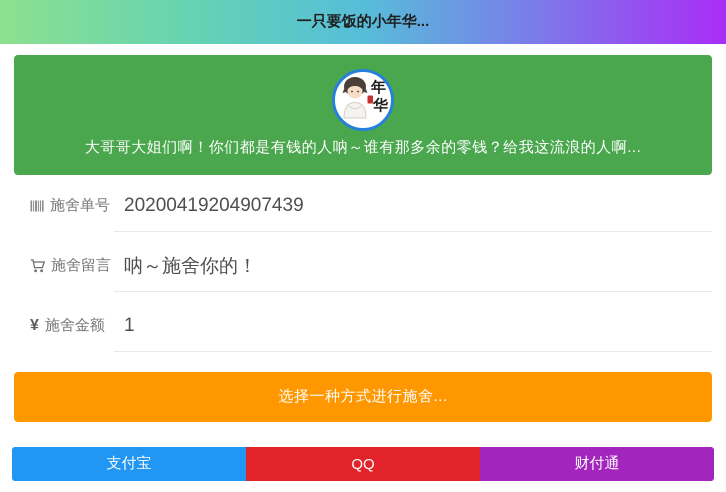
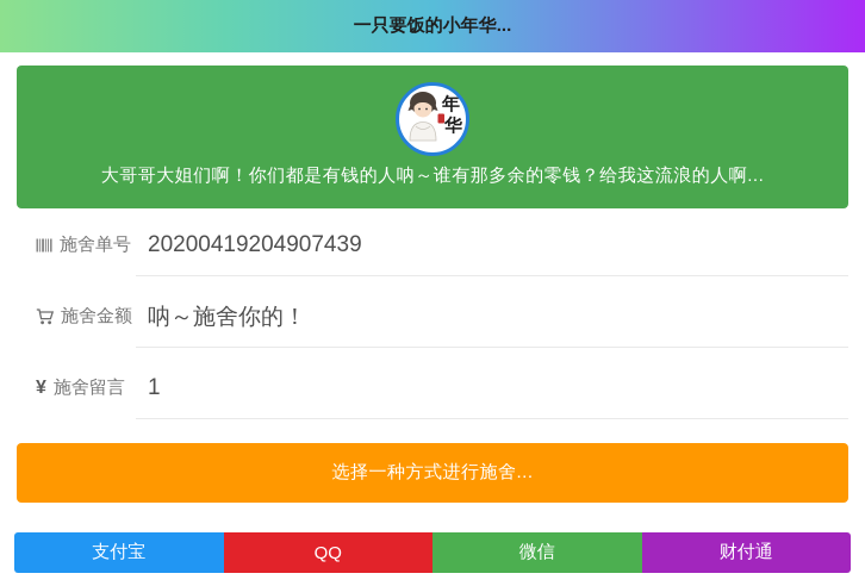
  一只要饭的小年华...
  年
  华
  大哥哥大姐们啊！你们都是有钱的人呐～谁有那多余的零钱？给我这流浪的人啊...
  施舍单号
  20200419204907439
- 施舍留言
+ 施舍金额
  呐～施舍你的！
  ¥
- 施舍金额
+ 施舍留言
  1
  选择一种方式进行施舍...
  支付宝
  QQ
+ 微信
  财付通
